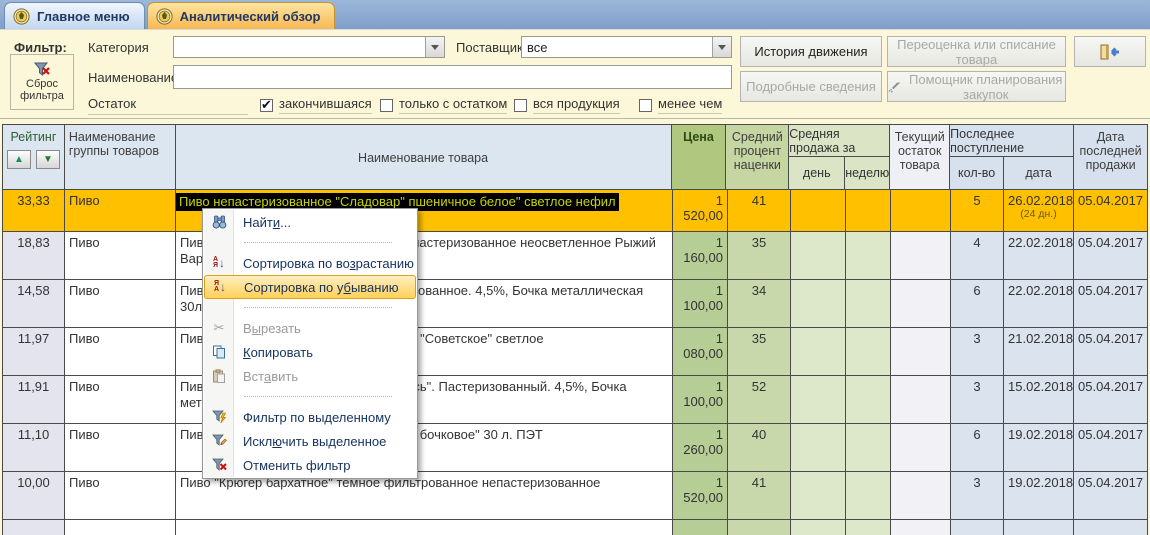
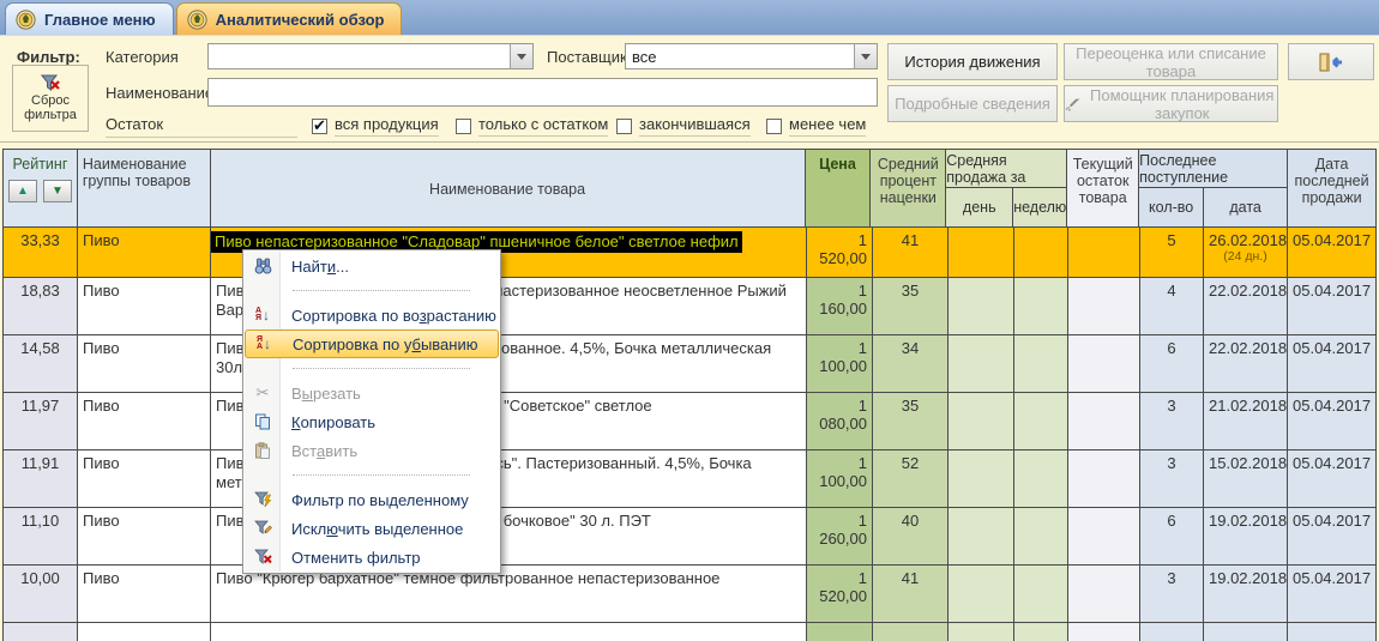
  Главное меню
  Аналитический обзор
  Фильтр:
  Сброс фильтра
  Категория
  Поставщик
  все
  Наименовани
  Остаток
- закончившаяся
+ вся продукция
  только с остатком
- вся продукция
+ закончившаяся
  менее чем
  История движения
  Переоценка или списание товара
  Подробные сведения
  Помощник планирования закупок
  Рейтинг
  ▲
  ▼
  Наименование группы товаров
  Наименование товара
  Цена
  Средний процент наценки
  Средняя продажа за
  день
  неделю
  Текущий остаток товара
  Последнее поступление
  кол-во
  дата
  Дата последней продажи
  33,33
  Пиво
  Пиво непастеризованное "Сладовар" пшеничное белое" светлое нефил
  1 520,00
  41
  5
  26.02.2018
  (24 дн.)
  05.04.2017
  18,83
  Пиво
  1 160,00
  35
  4
  22.02.2018
  05.04.2017
  14,58
  Пиво
  1 100,00
  34
  6
  22.02.2018
  05.04.2017
  11,97
  Пиво
  1 080,00
  35
  3
  21.02.2018
  05.04.2017
  11,91
  Пиво
  1 100,00
  52
  3
  15.02.2018
  05.04.2017
  11,10
  Пиво
  1 260,00
  40
  6
  19.02.2018
  05.04.2017
  10,00
  Пиво
  Пиво "Крюгер бархатное" темное фильтрованное непастеризованное
  1 520,00
  41
  3
  19.02.2018
  05.04.2017
  Найти...
  ↓
  Сортировка по возрастанию
  ↓
  Сортировка по убыванию
  ✂
  Вырезать
  Копировать
  Вставить
  Фильтр по выделенному
  Исключить выделенное
  Отменить фильтр
